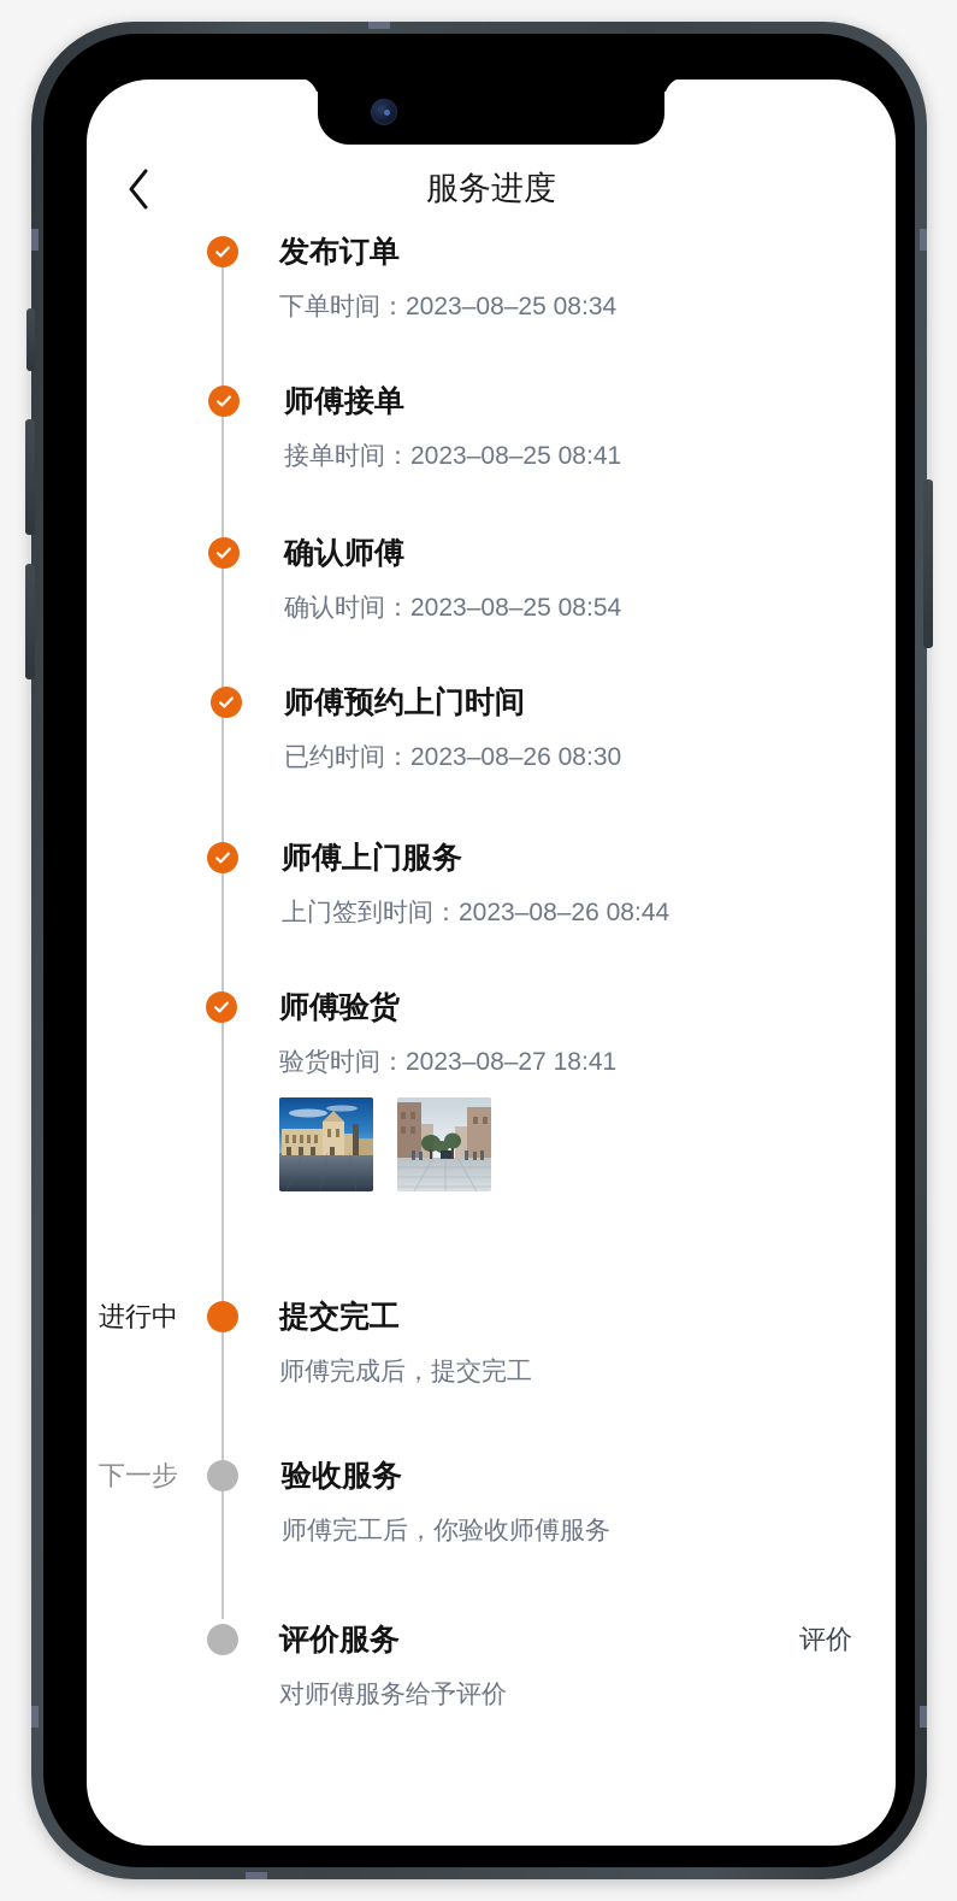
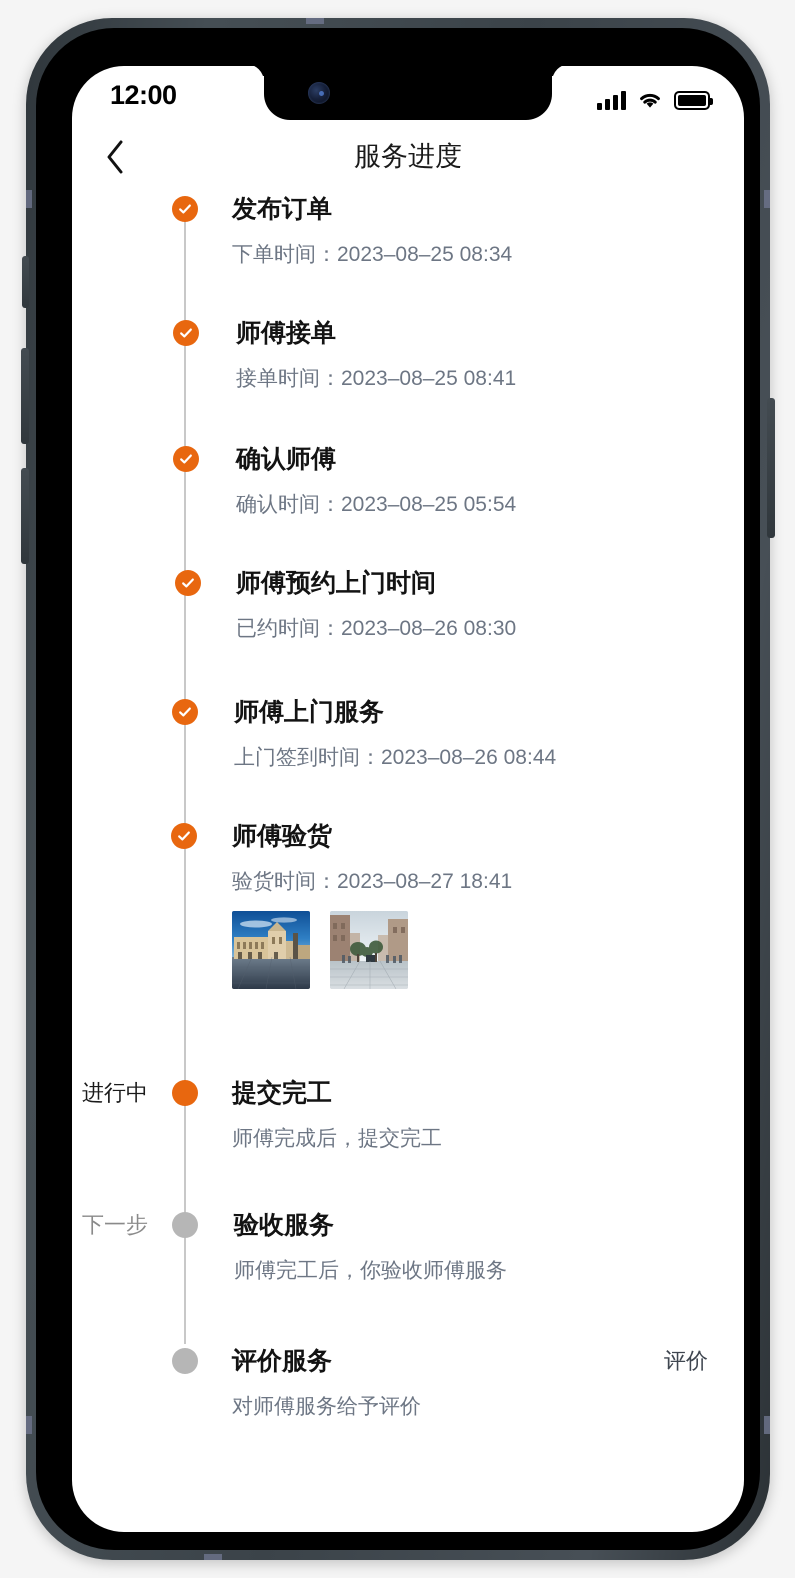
+ 12:00
  服务进度
  发布订单
  下单时间：2023–08–25 08:34
  师傅接单
  接单时间：2023–08–25 08:41
  确认师傅
- 确认时间：2023–08–25 08:54
+ 确认时间：2023–08–25 05:54
  师傅预约上门时间
  已约时间：2023–08–26 08:30
  师傅上门服务
  上门签到时间：2023–08–26 08:44
  师傅验货
  验货时间：2023–08–27 18:41
  进行中
  提交完工
  师傅完成后，提交完工
  下一步
  验收服务
  师傅完工后，你验收师傅服务
  评价服务
  对师傅服务给予评价
  评价
